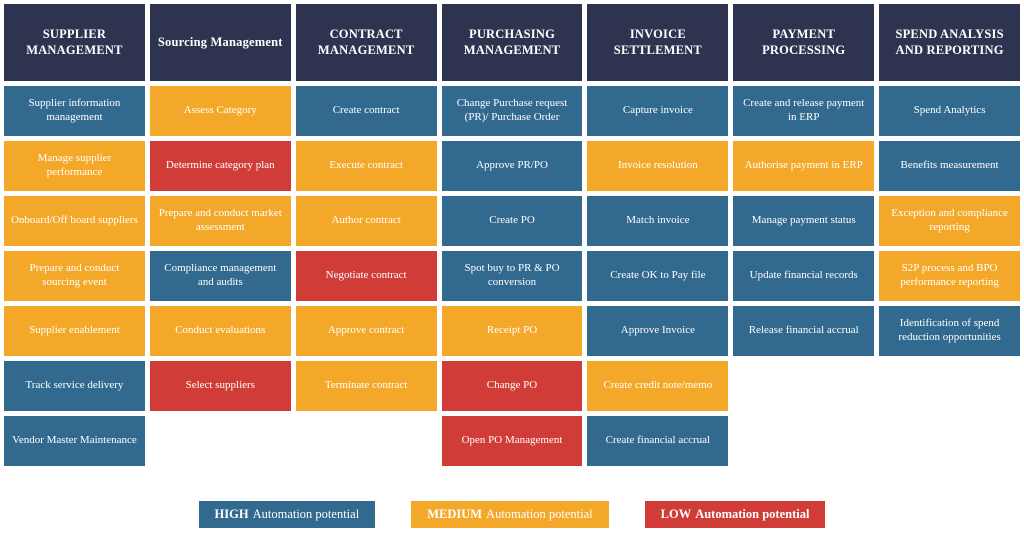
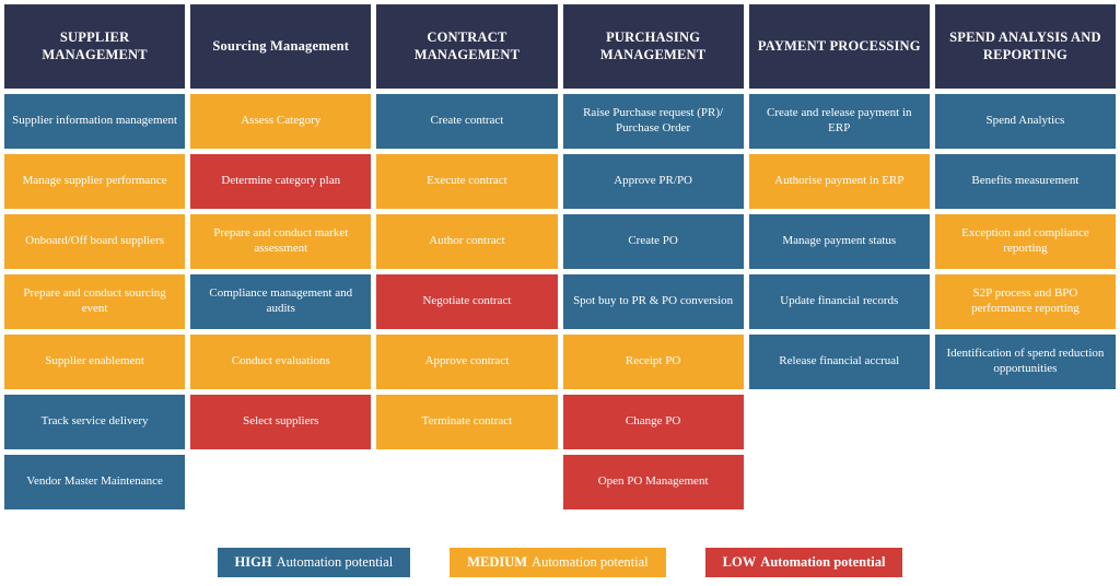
  SUPPLIER MANAGEMENT
  Supplier information management
  Manage supplier performance
  Onboard/Off board suppliers
  Prepare and conduct sourcing event
  Supplier enablement
  Track service delivery
  Vendor Master Maintenance
  Sourcing Management
  Assess Category
  Determine category plan
  Prepare and conduct market assessment
  Compliance management and audits
  Conduct evaluations
  Select suppliers
  CONTRACT MANAGEMENT
  Create contract
  Execute contract
  Author contract
  Negotiate contract
  Approve contract
  Terminate contract
  PURCHASING MANAGEMENT
- Change Purchase request (PR)/ Purchase Order
+ Raise Purchase request (PR)/ Purchase Order
  Approve PR/PO
  Create PO
  Spot buy to PR & PO conversion
  Receipt PO
  Change PO
  Open PO Management
- INVOICE SETTLEMENT
- Capture invoice
- Invoice resolution
- Match invoice
- Create OK to Pay file
- Approve Invoice
- Create credit note/memo
- Create financial accrual
  PAYMENT PROCESSING
  Create and release payment in ERP
  Authorise payment in ERP
  Manage payment status
  Update financial records
  Release financial accrual
  SPEND ANALYSIS AND REPORTING
  Spend Analytics
  Benefits measurement
  Exception and compliance reporting
  S2P process and BPO performance reporting
  Identification of spend reduction opportunities
  HIGH
  Automation potential
  MEDIUM
  Automation potential
  LOW
  Automation potential
